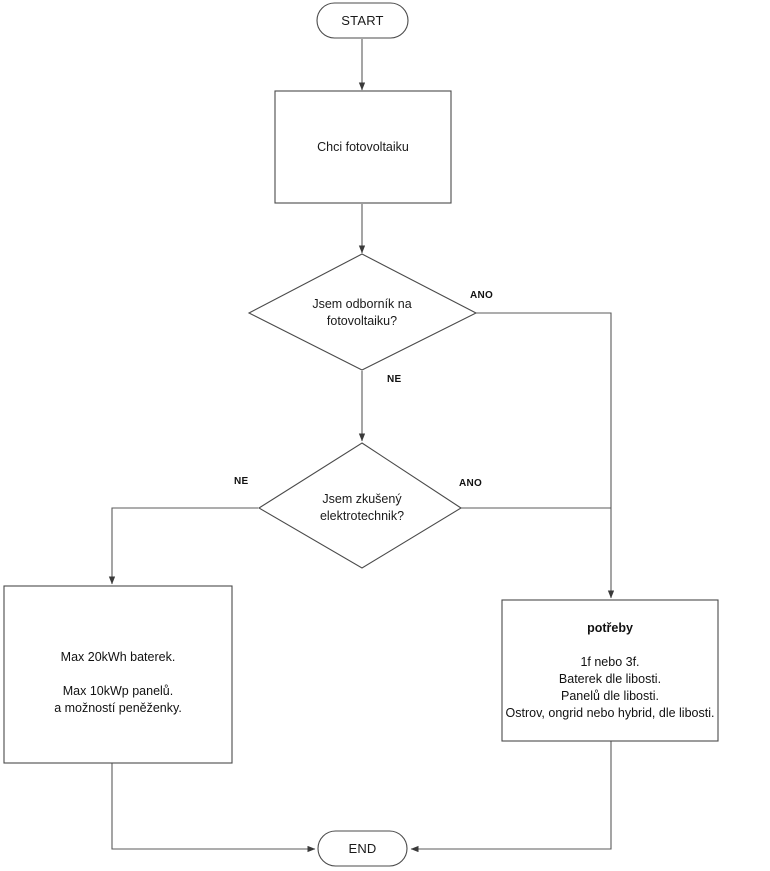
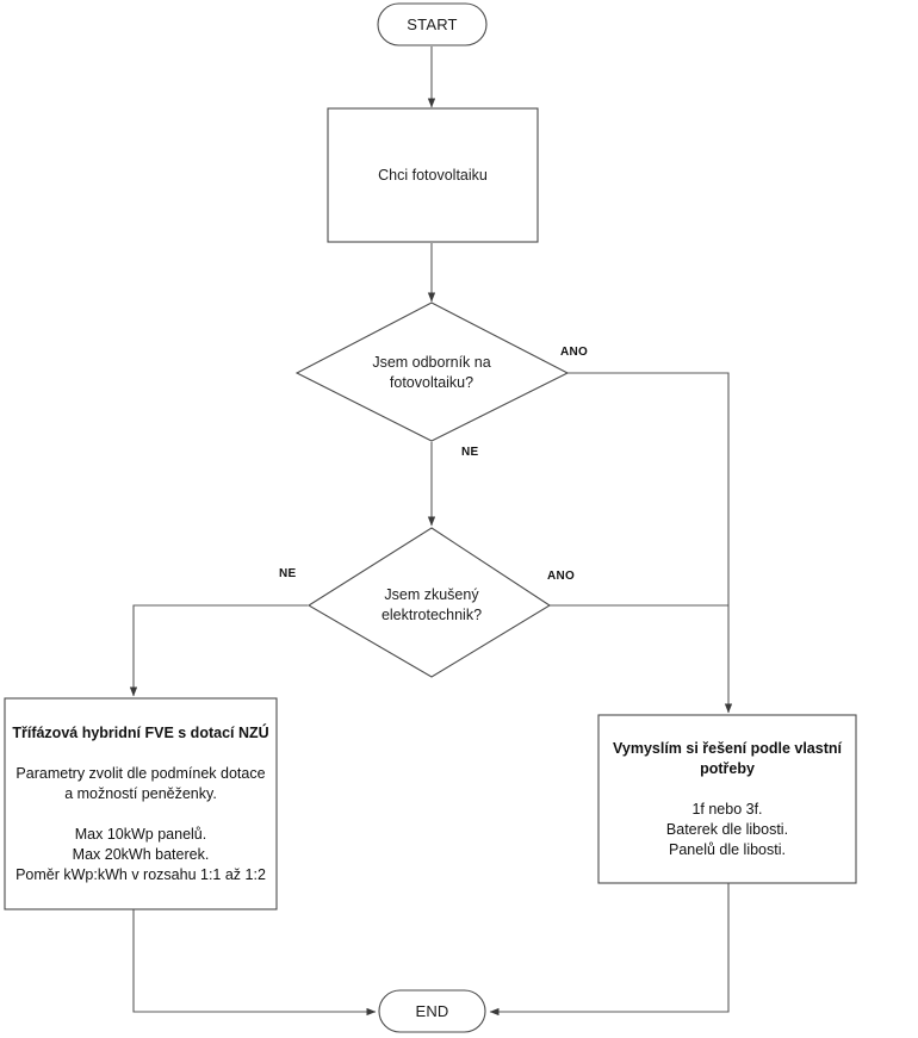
  START
  Chci fotovoltaiku
  Jsem odborník na
  fotovoltaiku?
  Jsem zkušený
  elektrotechnik?
+ Třífázová hybridní FVE s dotací NZÚ
+ Parametry zvolit dle podmínek dotace
- Max 20kWh baterek.
+ a možností peněženky.
  Max 10kWp panelů.
- a možností peněženky.
+ Max 20kWh baterek.
+ Poměr kWp:kWh v rozsahu 1:1 až 1:2
+ Vymyslím si řešení podle vlastní
  potřeby
  1f nebo 3f.
  Baterek dle libosti.
  Panelů dle libosti.
- Ostrov, ongrid nebo hybrid, dle libosti.
  END
  ANO
  NE
  NE
  ANO
